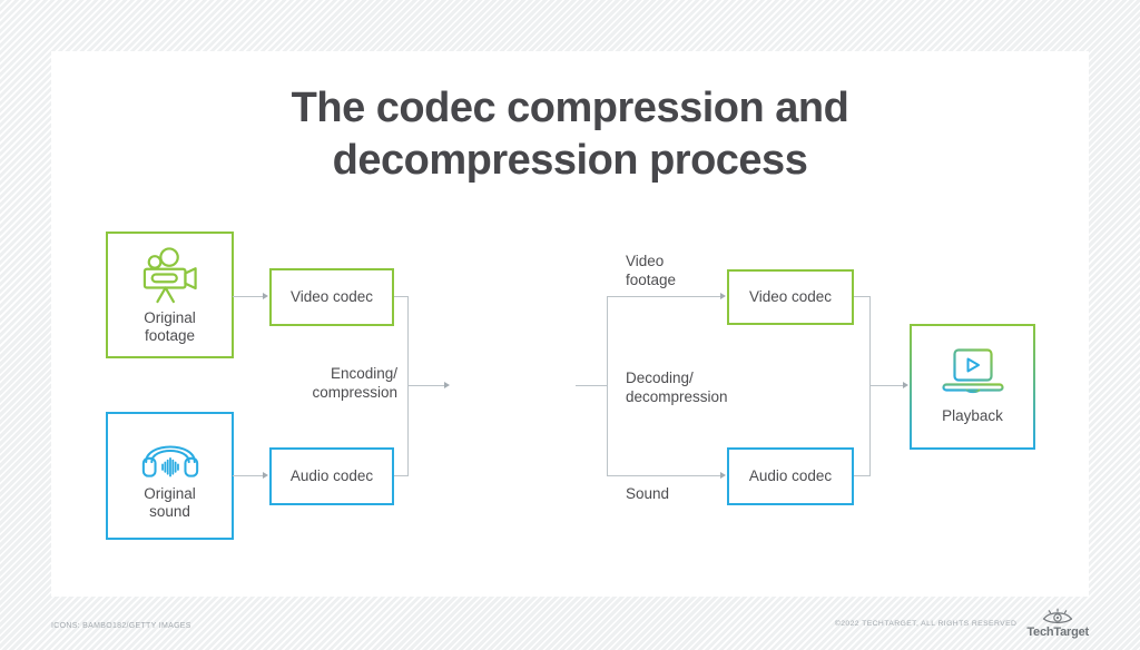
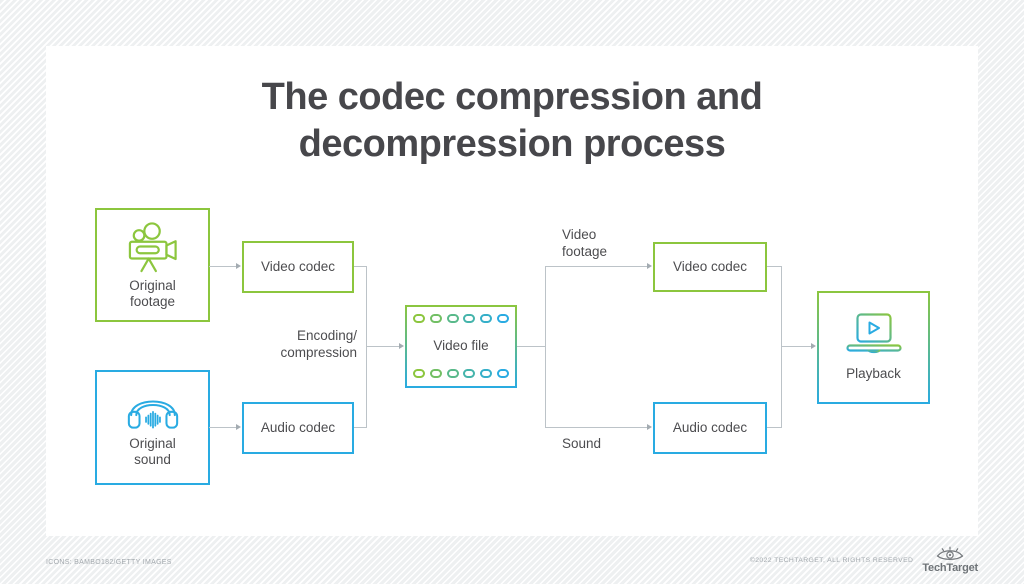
  The codec compression and
  decompression process
  Original
  footage
  Video codec
  Original
  sound
  Audio codec
+ Video file
  Video codec
  Audio codec
  Playback
  Encoding/
  compression
  Video
  footage
- Decoding/
- decompression
  Sound
  TechTarget
